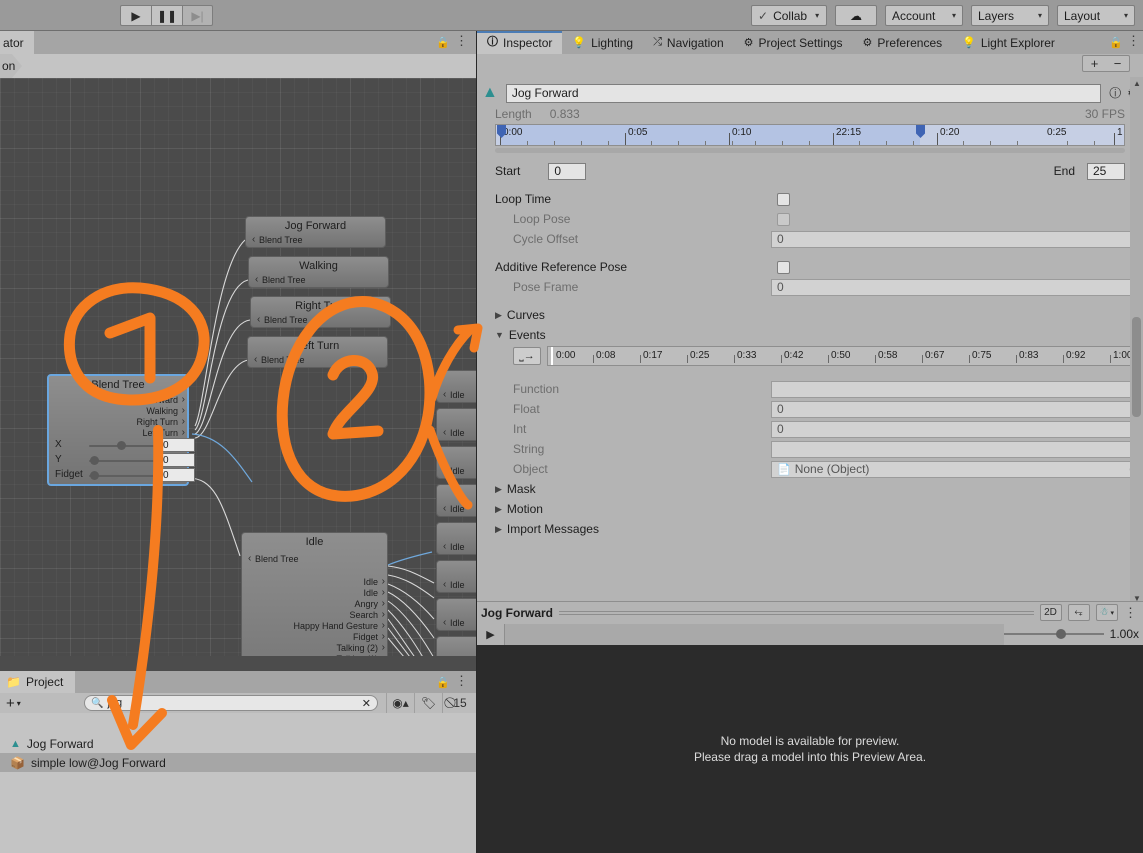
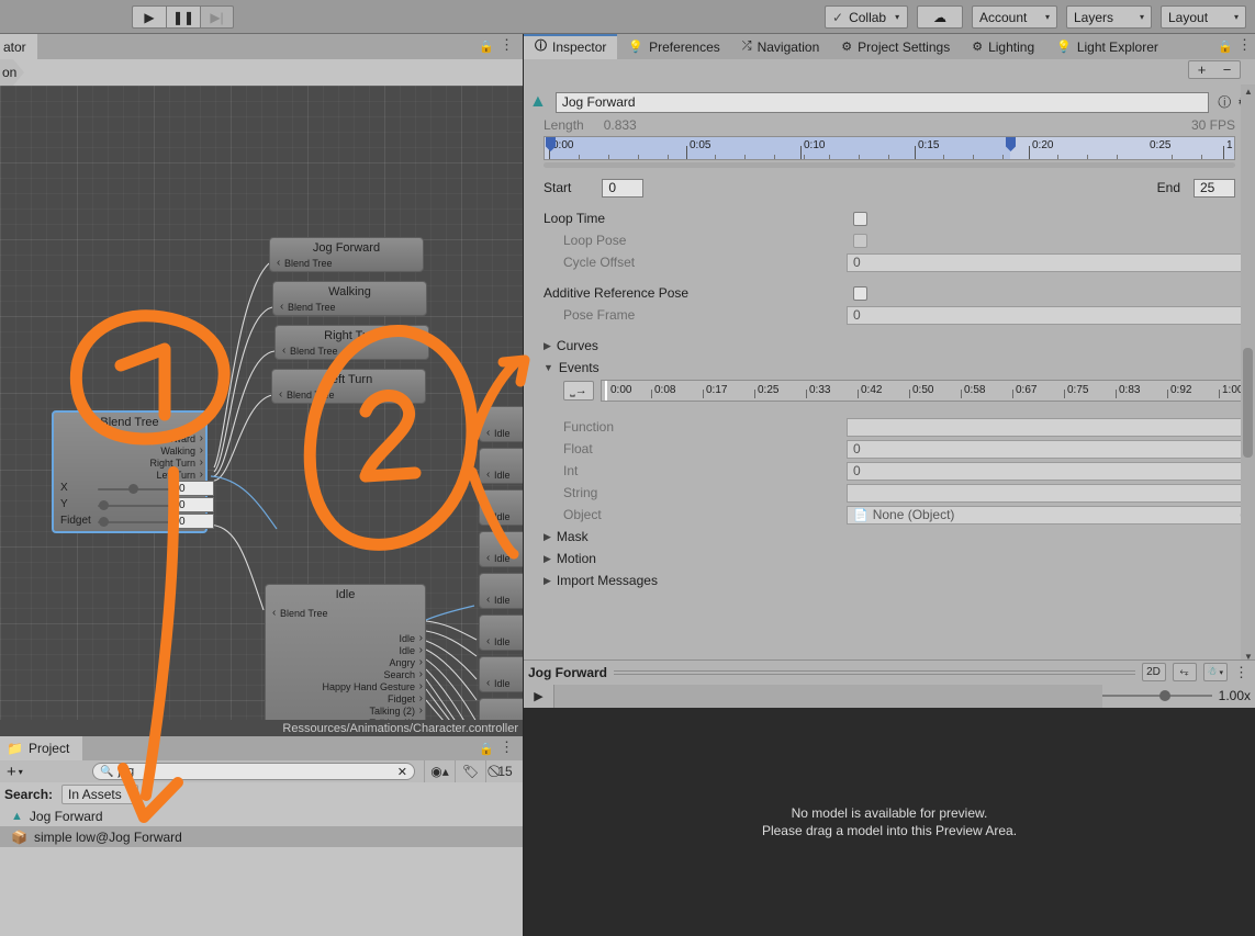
  ▶
  ❚❚
  ▶|
  ✓
  Collab
  ▾
  ☁
  Account
  ▾
  Layers
  ▾
  Layout
  ▾
  ator
  🔒
  ⋮
  on
  Jog Forward
  Blend Tree
  Walking
  Blend Tree
  Blend Tree
  ft Turn
  Blend Tree
  Walking
  Right Turn
  X
  0
  Y
  0
  Fidget
  0
  Idle
  Blend Tree
  Idle
  Idle
  Angry
  Search
  Happy Hand Gesture
  Fidget
  Talking (2)
  Idle
  Idle
  dle
  Idle
  Idle
  Idle
  Idle
+ Ressources/Animations/Character.controller
  📁
  Project
  🔒
  ⋮
  +
  ▾
  🔍
  ✕
  ◉▴
  🏷
  15
+ Search:
+ In Assets
  ▲
  Jog Forward
  📦
  simple low@Jog Forward
  ⓘ
  Inspector
  💡
- Lighting
+ Preferences
  ⤮
  Navigation
  ⚙
  Project Settings
  ⚙
- Preferences
+ Lighting
  💡
  Light Explorer
  🔒
  ⋮
  +
  −
  ▲
  Jog Forward
  ⓘ
  Length
  0.833
  30 FPS
  :00
  0:05
  0:10
- 22:15
+ 0:15
  0:20
  0:25
  1
  Start
  0
  End
  25
  Loop Time
  Loop Pose
  Cycle Offset
  0
  Additive Reference Pose
  Pose Frame
  0
  ▶
  Curves
  ▼
  Events
  ⎵→
  0:00
  0:08
  0:17
  0:25
  0:33
  0:42
  0:50
  0:58
  0:67
  0:75
  0:83
  0:92
  1:0
  Function
  Float
  0
  Int
  0
  String
  Object
  📄
  None (Object)
  ▶
  Mask
  ▶
  Motion
  ▶
  Import Messages
  ▲
  ▼
  Jog Forward
  2D
  ⥆
  ☃
  ⋮
  ▶
  1.00x
  No model is available for preview.
  Please drag a model into this Preview Area.
